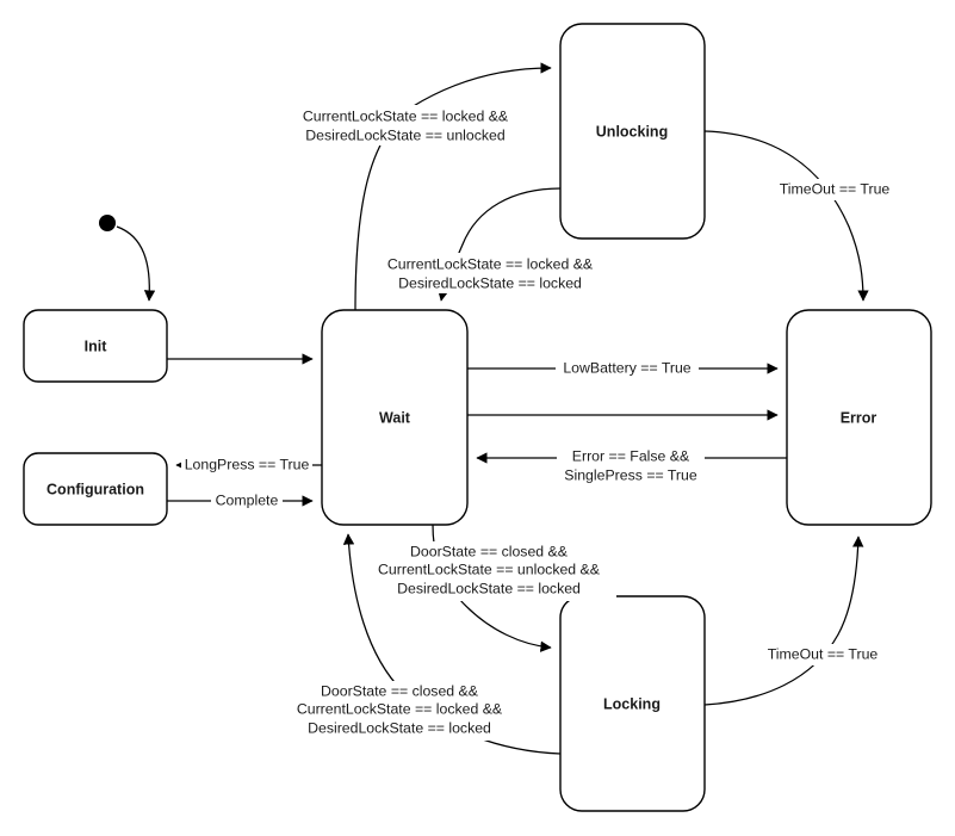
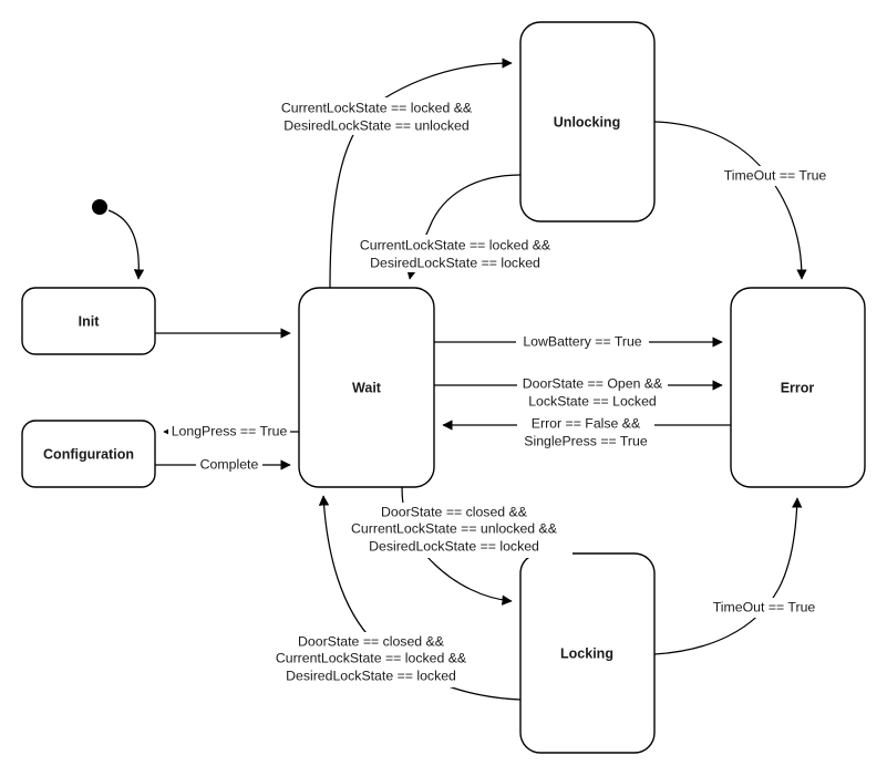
  Init
  Configuration
  Wait
  Unlocking
  Error
  Locking
  CurrentLockState == locked &&
  DesiredLockState == unlocked
  CurrentLockState == locked &&
  DesiredLockState == locked
  TimeOut == True
  LowBattery == True
+ DoorState == Open &&
+ LockState == Locked
  Error == False &&
  SinglePress == True
  LongPress == True
  Complete
  DoorState == closed &&
  CurrentLockState == unlocked &&
  DesiredLockState == locked
  DoorState == closed &&
  CurrentLockState == locked &&
  DesiredLockState == locked
  TimeOut == True
